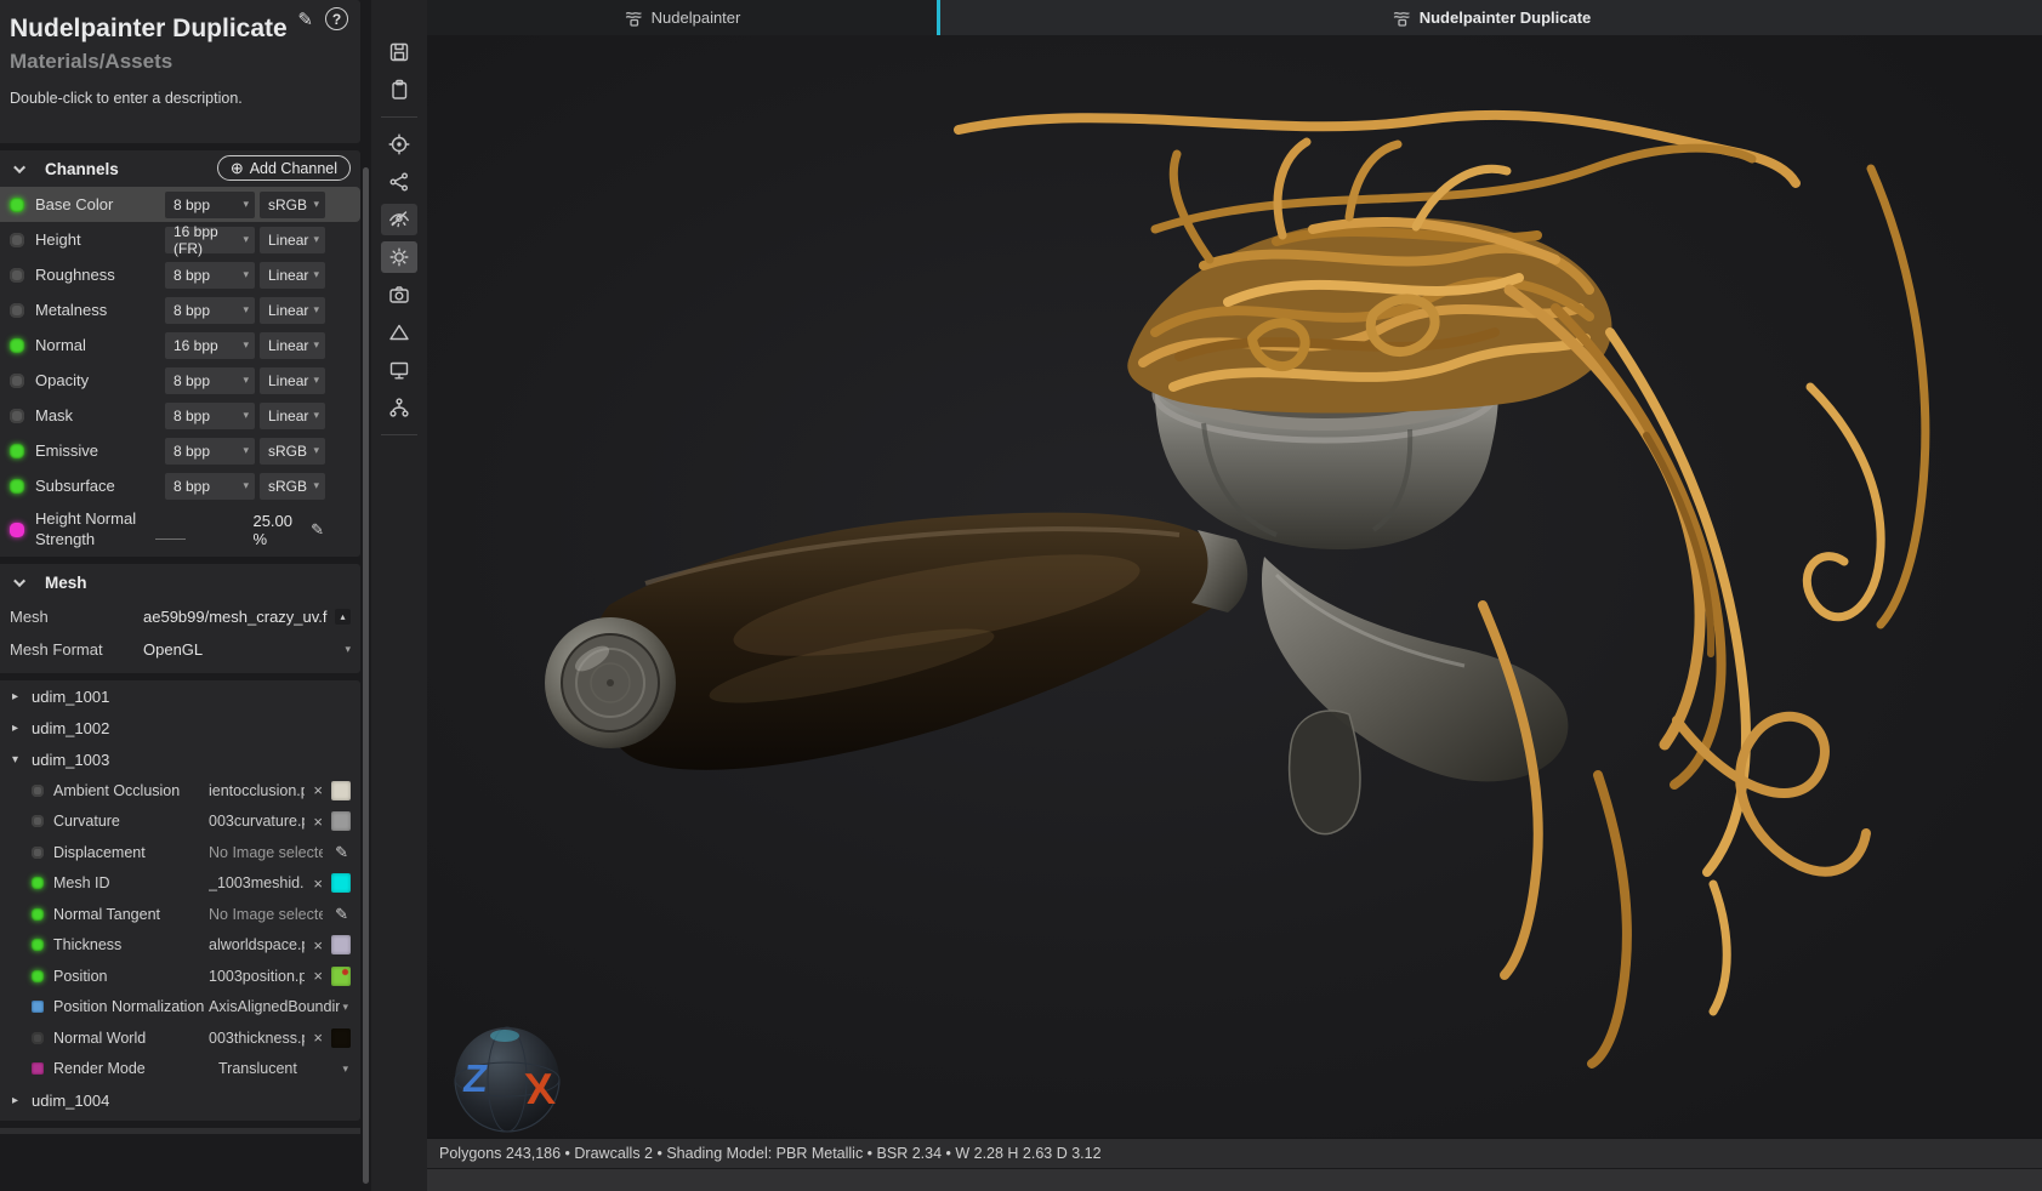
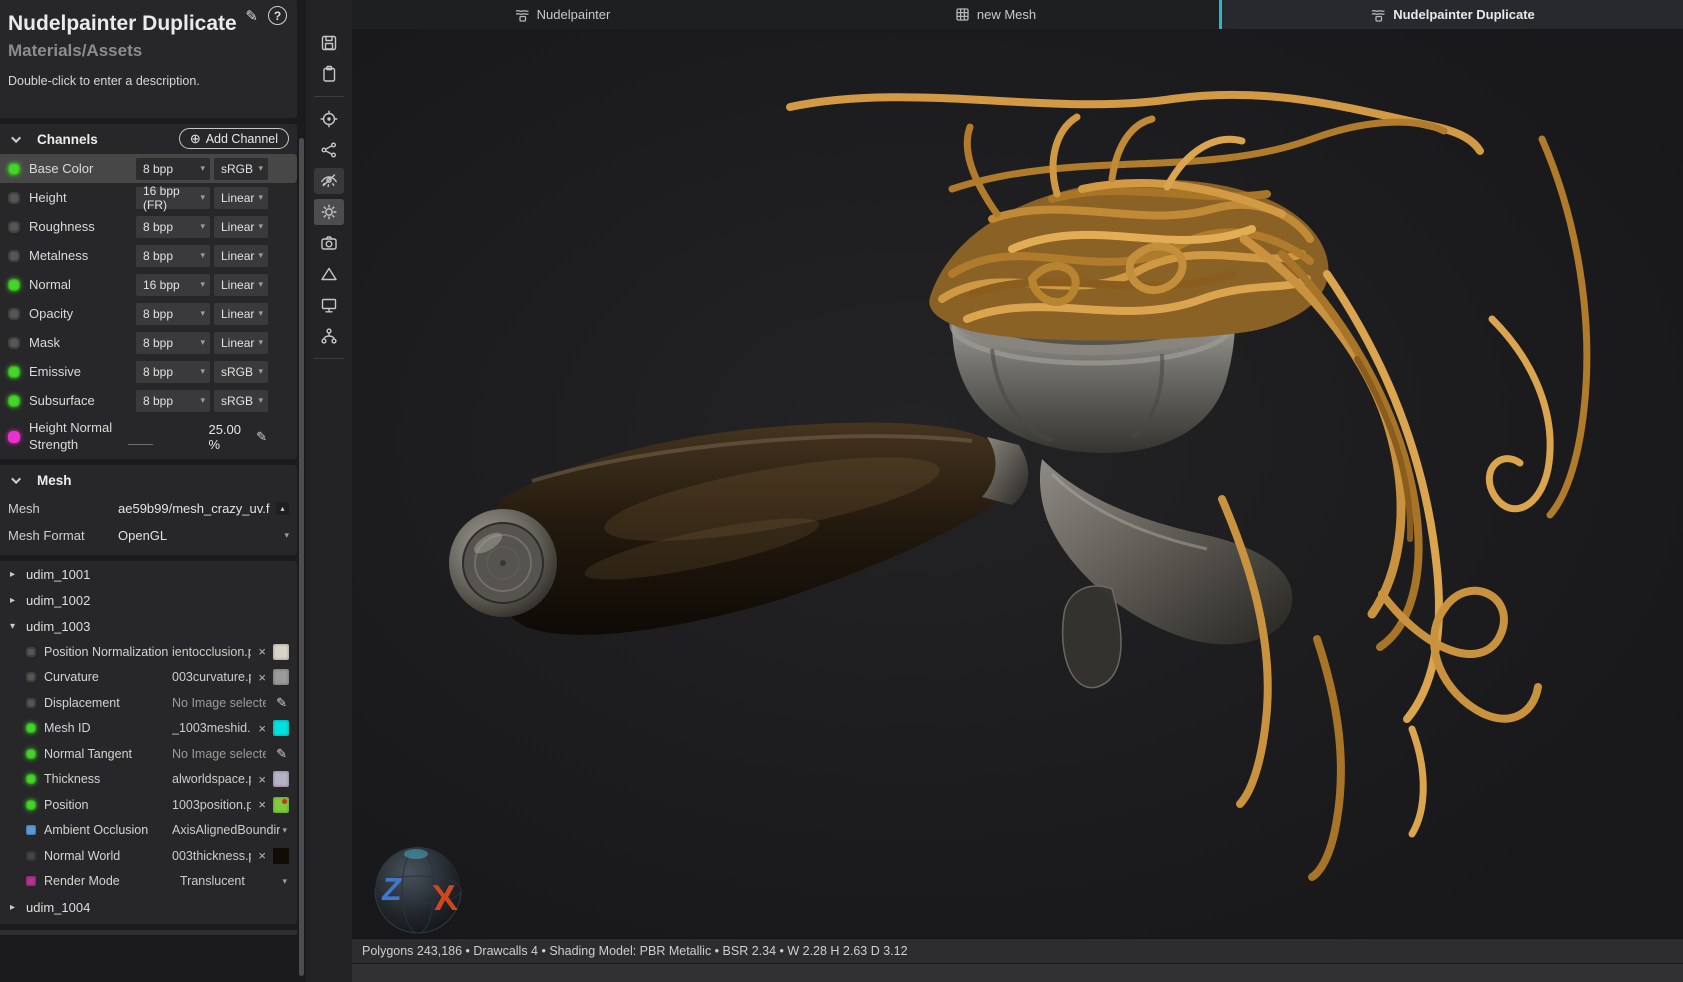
  Nudelpainter Duplicate
  Materials/Assets
  Double-click to enter a description.
  ✎
  ?
  Channels
  ⊕
  Add Channel
  Base Color
  8 bpp
  ▾
  sRGB
  ▾
  Height
  16 bpp (FR)
  ▾
  Linear
  ▾
  Roughness
  8 bpp
  ▾
  Linear
  ▾
  Metalness
  8 bpp
  ▾
  Linear
  ▾
  Normal
  16 bpp
  ▾
  Linear
  ▾
  Opacity
  8 bpp
  ▾
  Linear
  ▾
  Mask
  8 bpp
  ▾
  Linear
  ▾
  Emissive
  8 bpp
  ▾
  sRGB
  ▾
  Subsurface
  8 bpp
  ▾
  sRGB
  ▾
  Height Normal Strength
  25.00 %
  ✎
  Mesh
  Mesh
  ae59b99/mesh_crazy_uv.f
  ▴
  Mesh Format
  OpenGL
  ▾
  ▸
  udim_1001
  ▸
  udim_1002
  ▾
  udim_1003
- Ambient Occlusion
+ Position Normalization
  ientocclusion.p
  ×
  Curvature
  003curvature.
  ×
  Displacement
  No Image selecte
  ✎
  Mesh ID
  _1003meshid.
  ×
  Normal Tangent
  No Image selecte
  ✎
  Thickness
  alworldspace.
  ×
  Position
  1003position.p
  ×
- Position Normalization
+ Ambient Occlusion
  AxisAlignedBoundin
  ▾
  Normal World
  003thickness.
  ×
  Render Mode
  Translucent
  ▾
  ▸
  udim_1004
  Nudelpainter
+ new Mesh
  Nudelpainter Duplicate
- Polygons 243,186 • Drawcalls 2 • Shading Model: PBR Metallic • BSR 2.34 • W 2.28 H 2.63 D 3.12
+ Polygons 243,186 • Drawcalls 4 • Shading Model: PBR Metallic • BSR 2.34 • W 2.28 H 2.63 D 3.12
